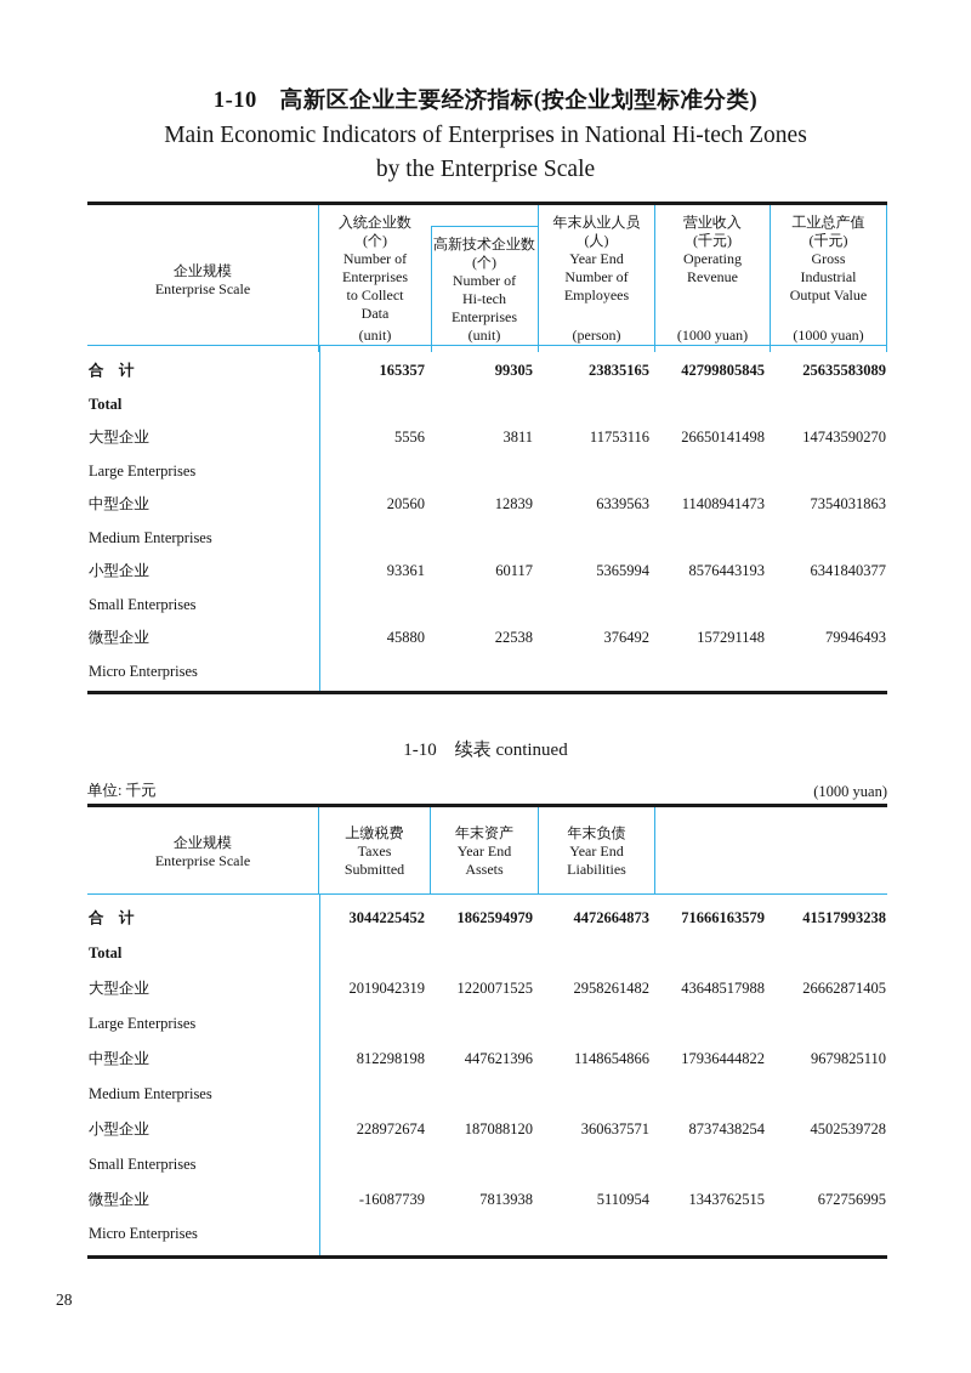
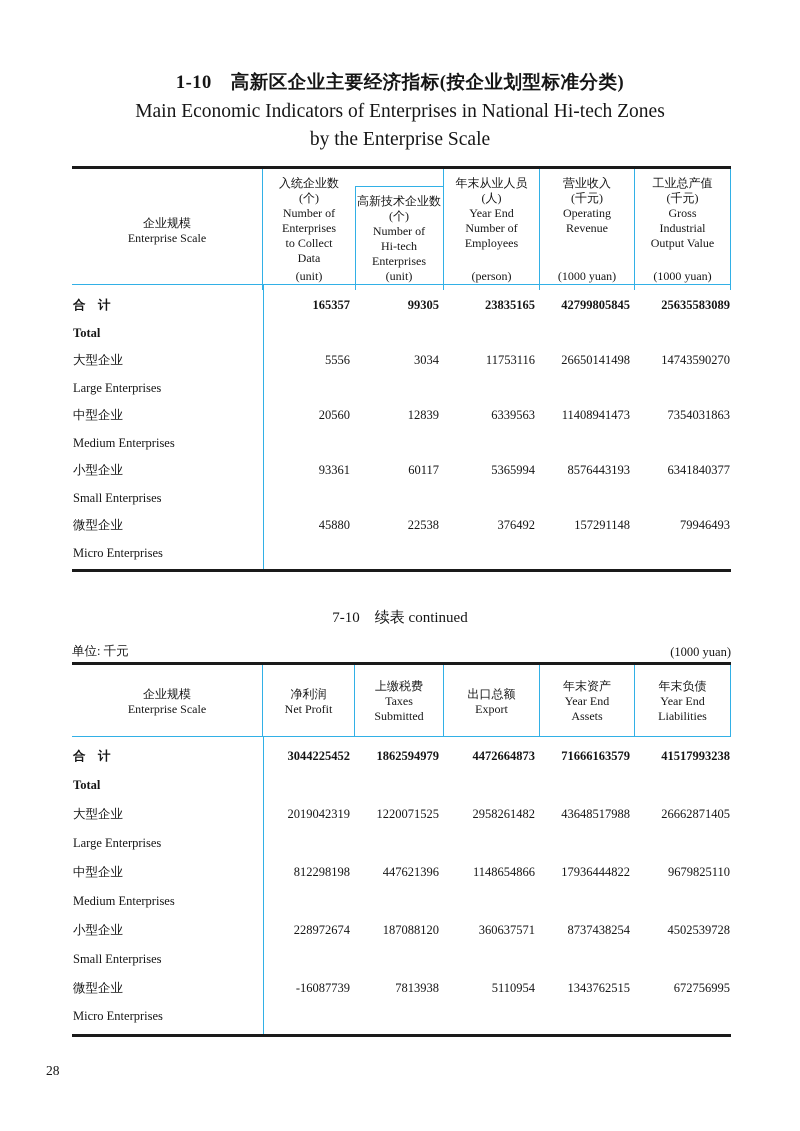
  1-10 高新区企业主要经济指标(按企业划型标准分类)
  Main Economic Indicators of Enterprises in National Hi-tech Zones
  by the Enterprise Scale
  企业规模
  Enterprise Scale
  入统企业数
  (个)
  Number of
  Enterprises
  to Collect
  Data
  (unit)
  高新技术企业数
  (个)
  Number of
  Hi-tech
  Enterprises
  (unit)
  年末从业人员
  (人)
  Year End
  Number of
  Employees
  (person)
  营业收入
  (千元)
  Operating
  Revenue
  (1000 yuan)
  工业总产值
  (千元)
  Gross
  Industrial
  Output Value
  (1000 yuan)
  合 计
  165357
  99305
  23835165
  42799805845
  25635583089
  Total
  大型企业
  5556
- 3811
+ 3034
  11753116
  26650141498
  14743590270
  Large Enterprises
  中型企业
  20560
  12839
  6339563
  11408941473
  7354031863
  Medium Enterprises
  小型企业
  93361
  60117
  5365994
  8576443193
  6341840377
  Small Enterprises
  微型企业
  45880
  22538
  376492
  157291148
  79946493
  Micro Enterprises
- 1-10 续表 continued
+ 7-10 续表 continued
  单位: 千元
  (1000 yuan)
  企业规模
  Enterprise Scale
+ 净利润
+ Net Profit
  上缴税费
  Taxes
  Submitted
+ 出口总额
+ Export
  年末资产
  Year End
  Assets
  年末负债
  Year End
  Liabilities
  合 计
  3044225452
  1862594979
  4472664873
  71666163579
  41517993238
  Total
  大型企业
  2019042319
  1220071525
  2958261482
  43648517988
  26662871405
  Large Enterprises
  中型企业
  812298198
  447621396
  1148654866
  17936444822
  9679825110
  Medium Enterprises
  小型企业
  228972674
  187088120
  360637571
  8737438254
  4502539728
  Small Enterprises
  微型企业
  -16087739
  7813938
  5110954
  1343762515
  672756995
  Micro Enterprises
  28
